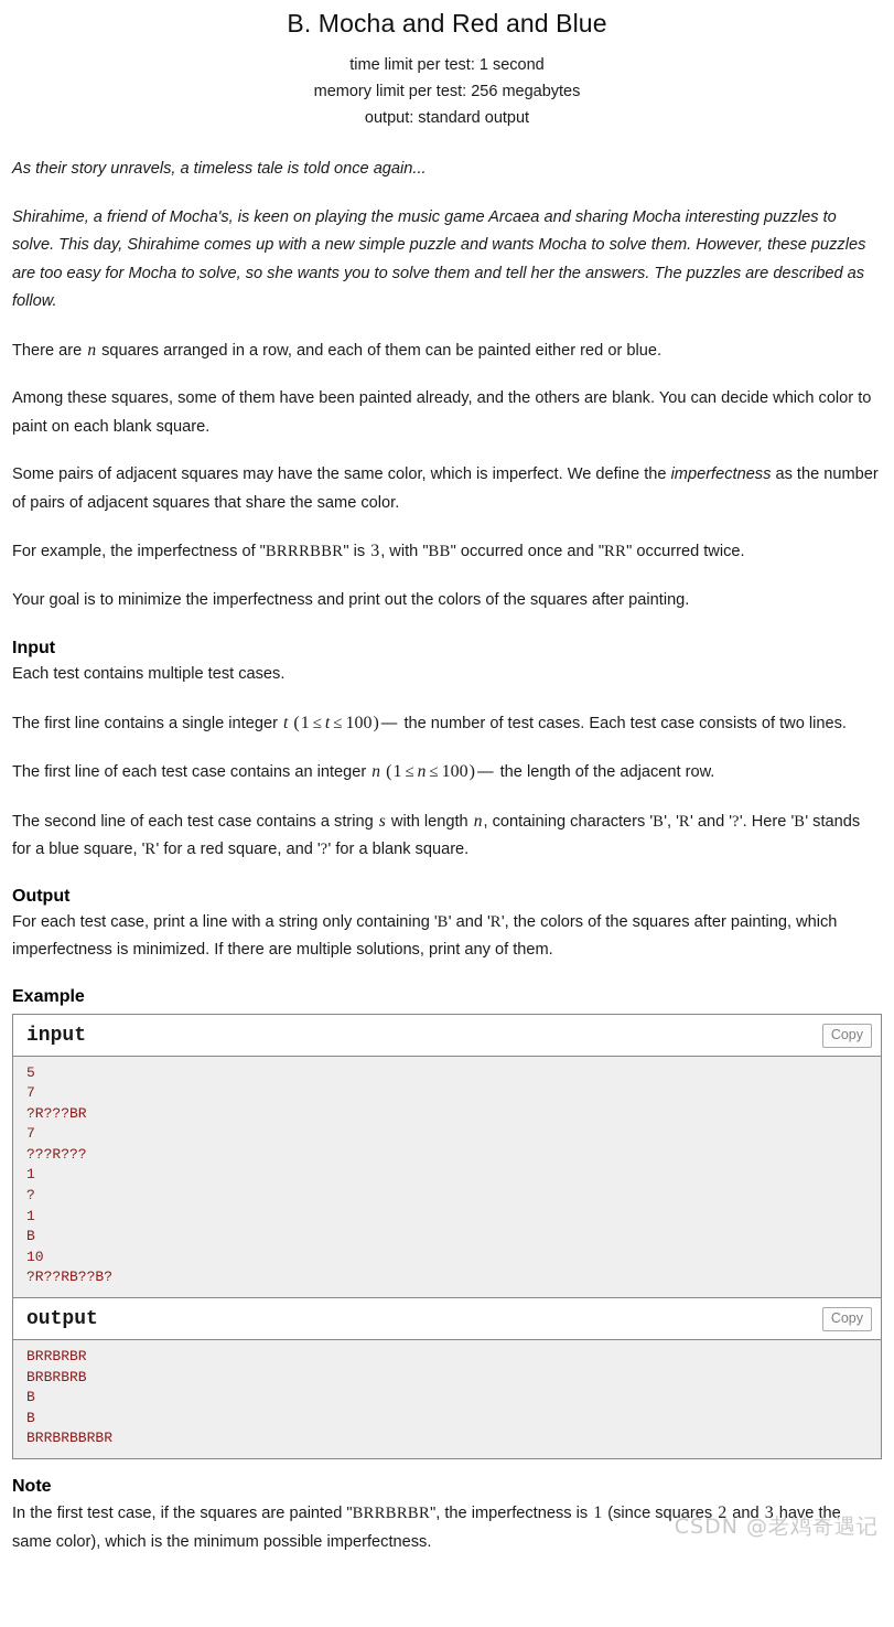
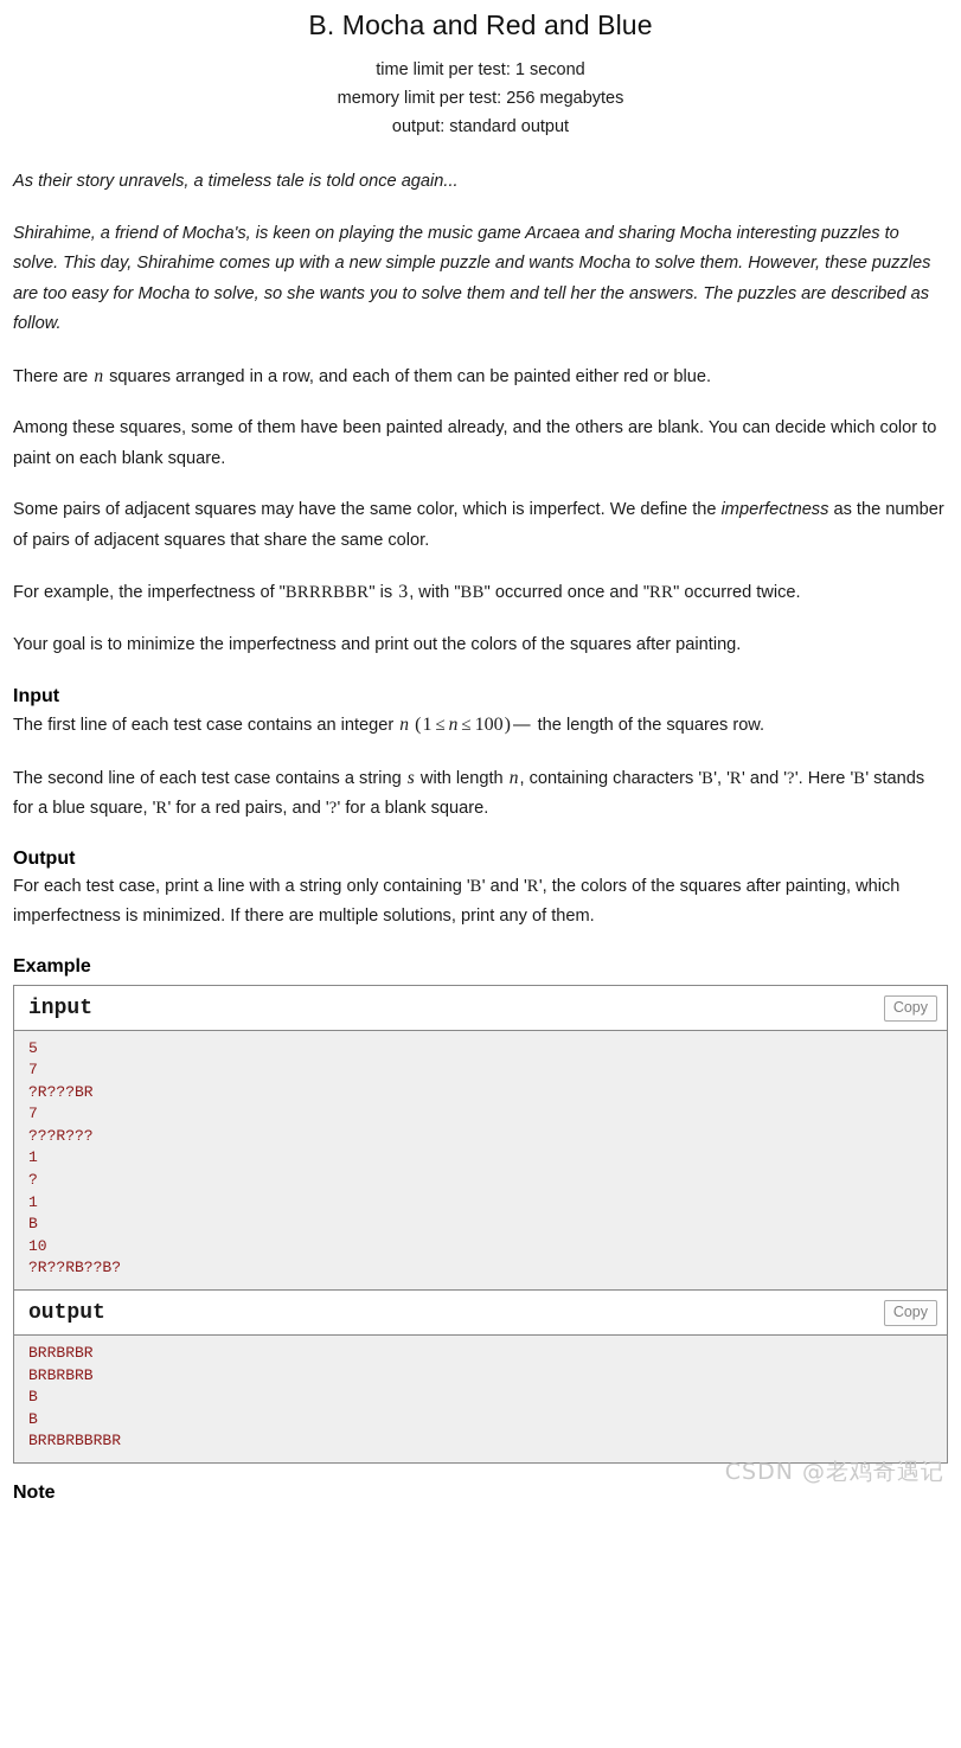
  B. Mocha and Red and Blue
  time limit per test: 1 second
  memory limit per test: 256 megabytes
  output: standard output
  As their story unravels, a timeless tale is told once again...
  Shirahime, a friend of Mocha's, is keen on playing the music game Arcaea and sharing Mocha interesting puzzles to solve. This day, Shirahime comes up with a new simple puzzle and wants Mocha to solve them. However, these puzzles are too easy for Mocha to solve, so she wants you to solve them and tell her the answers. The puzzles are described as follow.
  There are n squares arranged in a row, and each of them can be painted either red or blue.
  Among these squares, some of them have been painted already, and the others are blank. You can decide which color to paint on each blank square.
  Some pairs of adjacent squares may have the same color, which is imperfect. We define the imperfectness as the number of pairs of adjacent squares that share the same color.
  For example, the imperfectness of "BRRRBBR" is 3, with "BB" occurred once and "RR" occurred twice.
  Your goal is to minimize the imperfectness and print out the colors of the squares after painting.
  Input
- Each test contains multiple test cases.
- The first line contains a single integer t (1 ≤ t ≤ 100) — the number of test cases. Each test case consists of two lines.
- The first line of each test case contains an integer n (1 ≤ n ≤ 100) — the length of the adjacent row.
+ The first line of each test case contains an integer n (1 ≤ n ≤ 100) — the length of the squares row.
- The second line of each test case contains a string s with length n, containing characters 'B', 'R' and '?'. Here 'B' stands for a blue square, 'R' for a red square, and '?' for a blank square.
+ The second line of each test case contains a string s with length n, containing characters 'B', 'R' and '?'. Here 'B' stands for a blue square, 'R' for a red pairs, and '?' for a blank square.
  Output
  For each test case, print a line with a string only containing 'B' and 'R', the colors of the squares after painting, which imperfectness is minimized. If there are multiple solutions, print any of them.
  Example
  input
  Copy
  5
  7
  ?R???BR
  7
  ???R???
  1
  ?
  1
  B
  10
  ?R??RB??B?
  output
  Copy
  BRRBRBR
  BRBRBRB
  B
  B
  BRRBRBBRBR
  Note
- In the first test case, if the squares are painted "BRRBRBR", the imperfectness is 1 (since squares 2 and 3 have the same color), which is the minimum possible imperfectness.
  CSDN @老鸡奇遇记
